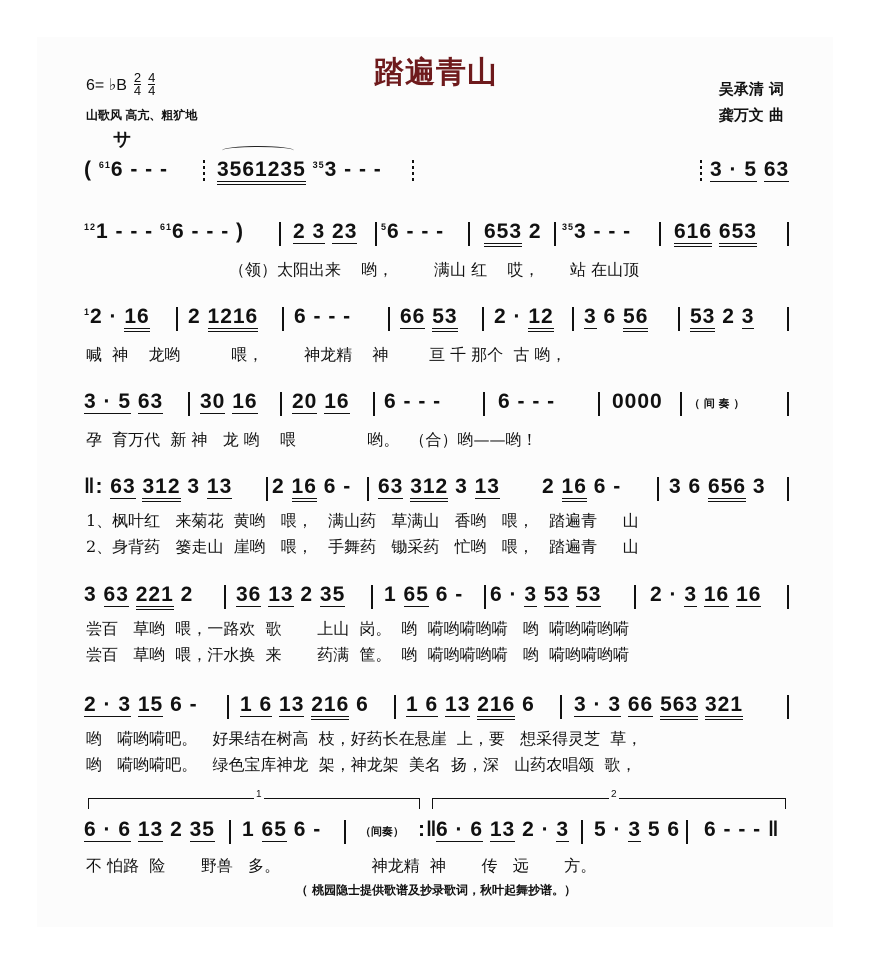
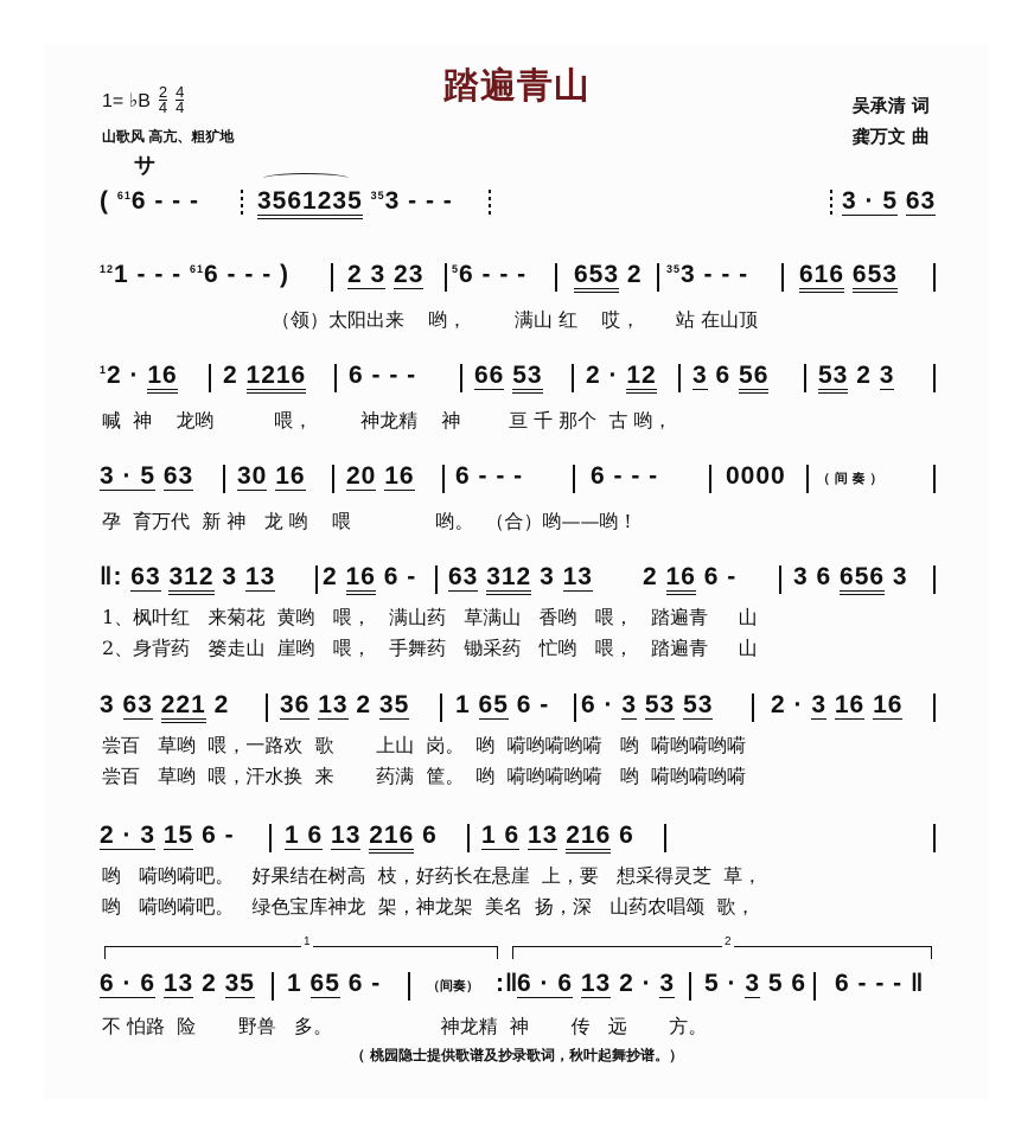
  踏遍青山
- 6= ♭B
+ 1= ♭B
  2
  4
  4
  4
  山歌风 高亢、粗犷地
  吴承清 词
  龚万文 曲
  サ
  ( 616 - - -
  3561235 353 - - -
  3 · 5 63
  121 - - - 616 - - - )
  2 3 23
  56 - - -
  653 2
  353 - - -
  616 653
  （领）太阳出来 哟， 满山 红 哎， 站 在山顶
  12 · 16
  2 1216
  6 - - -
  66 53
  2 · 12
  3 6 56
  53 2 3
  喊 神 龙哟 喂， 神龙精 神 亘 千 那个 古 哟，
  3 · 5 63
  30 16
  20 16
  6 - - -
  6 - - -
  0000
  （ 间 奏 ）
  孕 育万代 新 神 龙 哟 喂 哟。 （合）哟——哟！
  ‖: 63 312 3 13
  2 16 6 -
  63 312 3 13
  2 16 6 -
  3 6 656 3
  1、枫叶红 来菊花 黄哟 喂， 满山药 草满山 香哟 喂， 踏遍青 山
  2、身背药 篓走山 崖哟 喂， 手舞药 锄采药 忙哟 喂， 踏遍青 山
  3 63 221 2
  36 13 2 35
  1 65 6 -
  6 · 3 53 53
  2 · 3 16 16
  尝百 草哟 喂，一路欢 歌 上山 岗。 哟 嗬哟嗬哟嗬 哟 嗬哟嗬哟嗬
  尝百 草哟 喂，汗水换 来 药满 筐。 哟 嗬哟嗬哟嗬 哟 嗬哟嗬哟嗬
  2 · 3 15 6 -
  1 6 13 216 6
  1 6 13 216 6
- 3 · 3 66 563 321
  哟 嗬哟嗬吧。 好果结在树高 枝，好药长在悬崖 上，要 想采得灵芝 草，
  哟 嗬哟嗬吧。 绿色宝库神龙 架，神龙架 美名 扬，深 山药农唱颂 歌，
  1
  2
  6 · 6 13 2 35
  1 65 6 -
  （间奏）
  :‖
  6 · 6 13 2 · 3
  5 · 3 5 6
  6 - - - ‖
  不 怕路 险 野兽 多。 神龙精 神 传 远 方。
  （ 桃园隐士提供歌谱及抄录歌词，秋叶起舞抄谱。）
